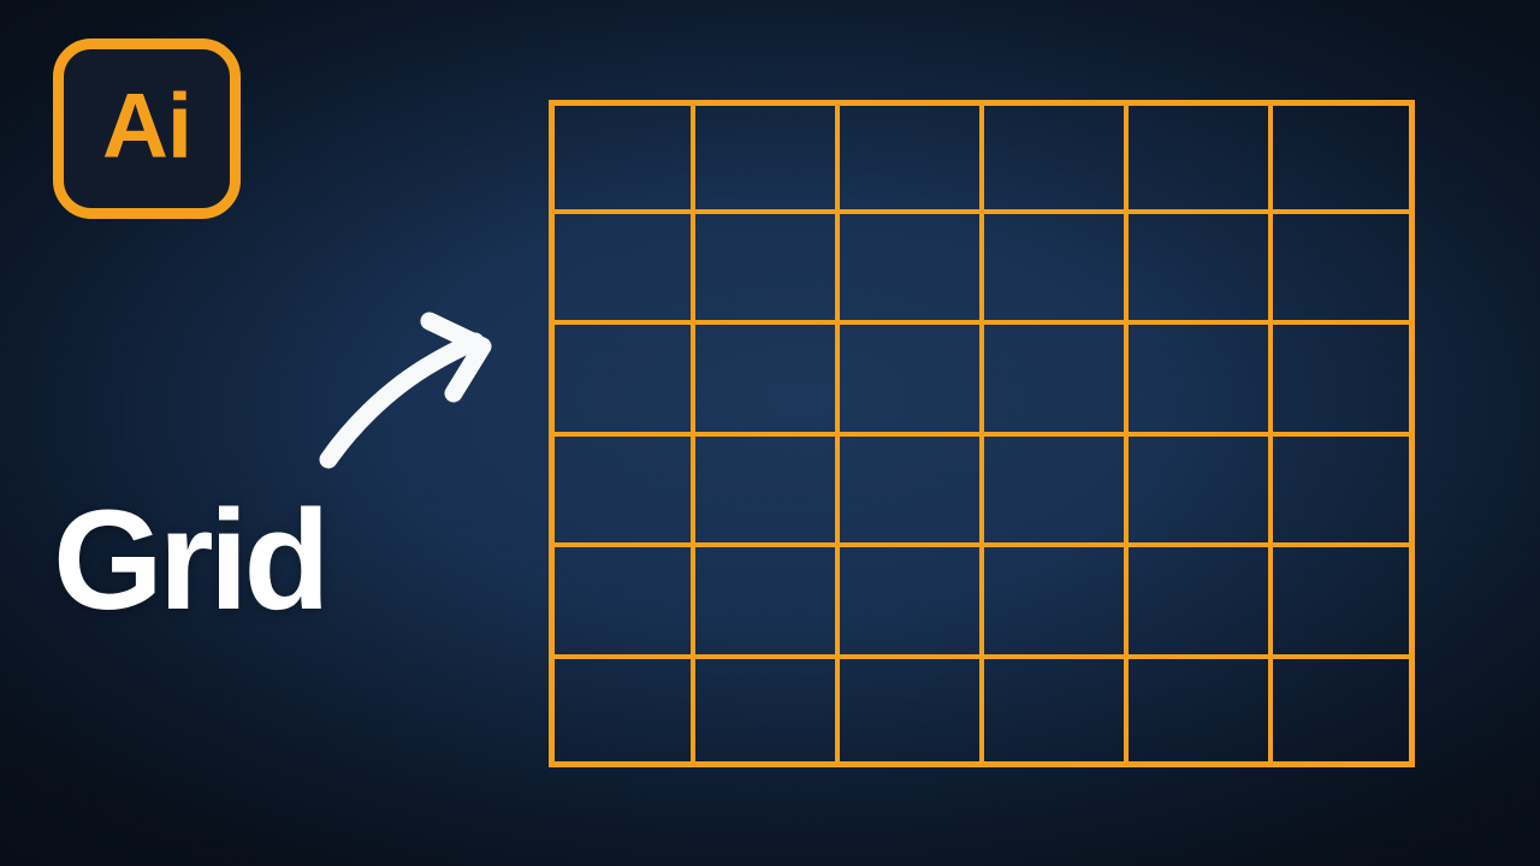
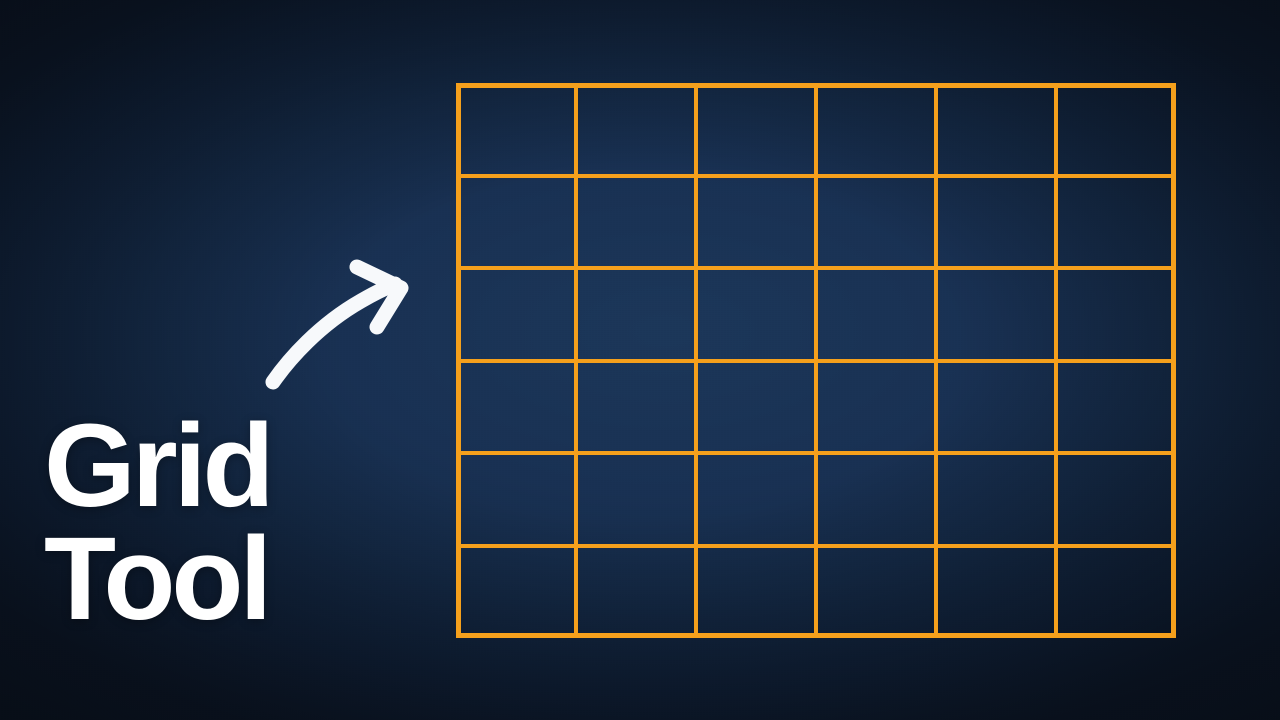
- Ai
  Grid
+ Tool
